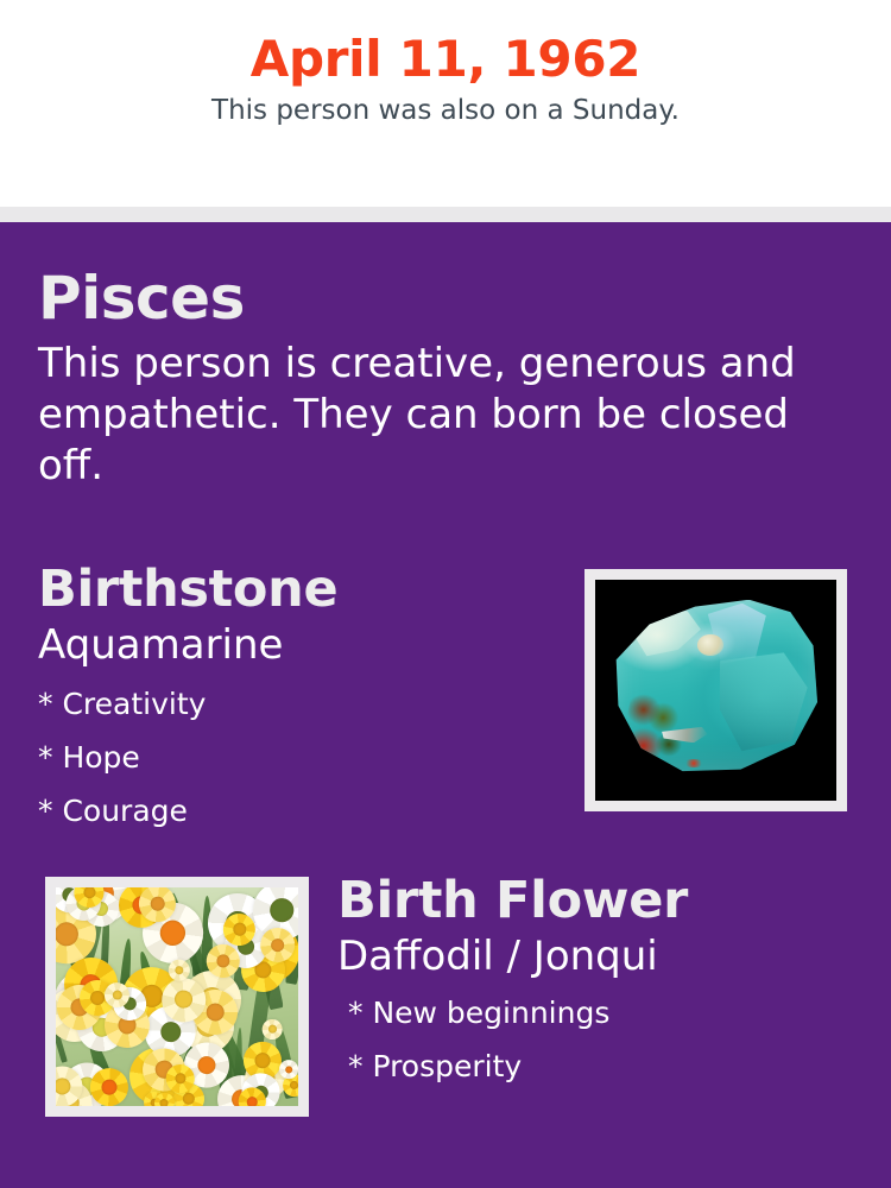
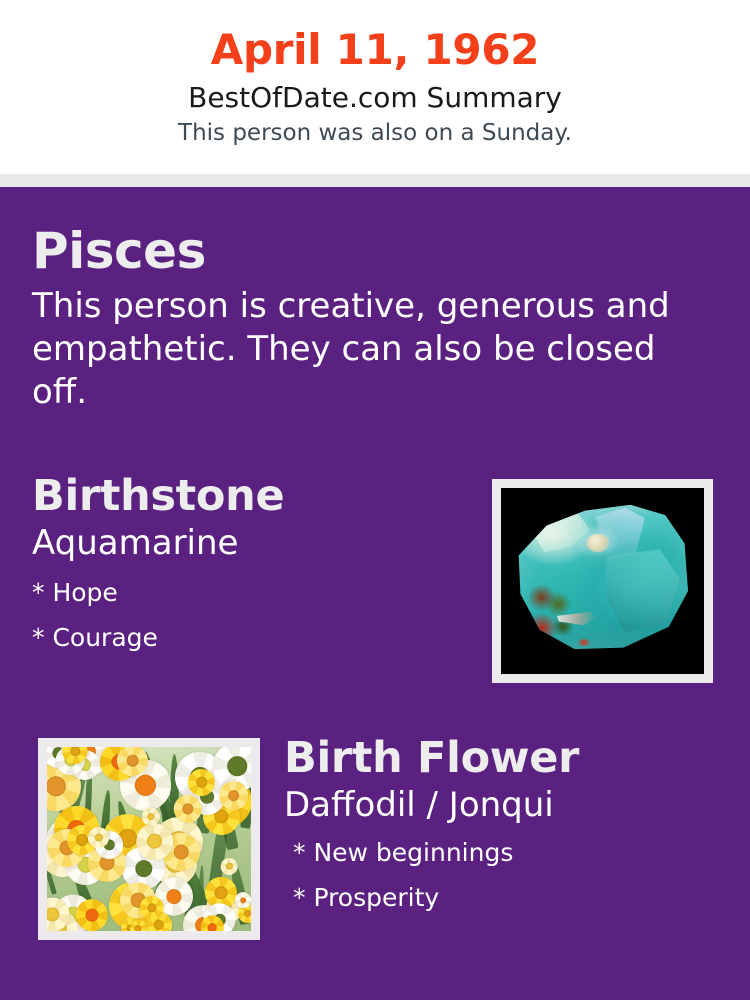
  April 11, 1962
+ BestOfDate.com Summary
  This person was also on a Sunday.
  Pisces
- This person is creative, generous and empathetic. They can born be closed off.
+ This person is creative, generous and empathetic. They can also be closed off.
  Birthstone
  Aquamarine
- * Creativity
  * Hope
  * Courage
  Birth Flower
  Daffodil / Jonqui
  * New beginnings
  * Prosperity
